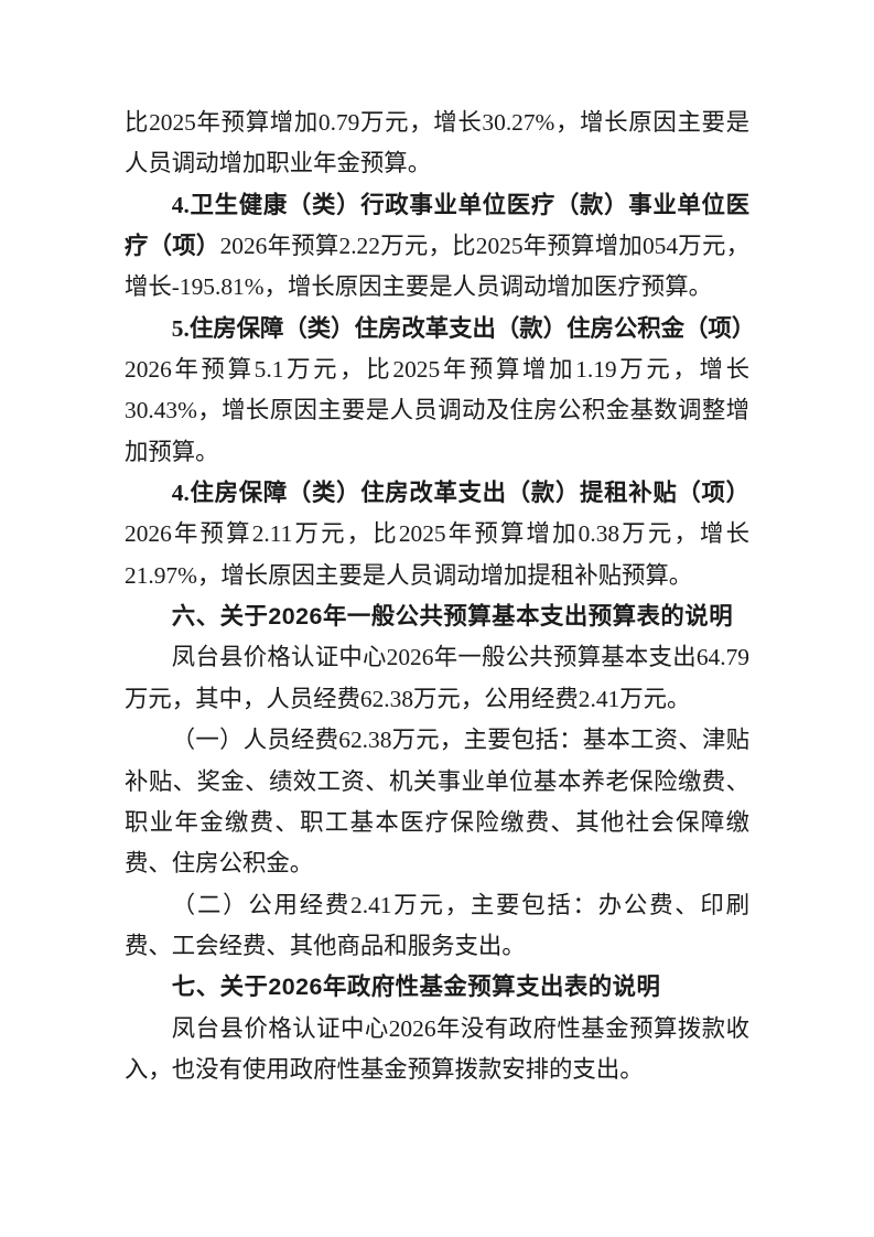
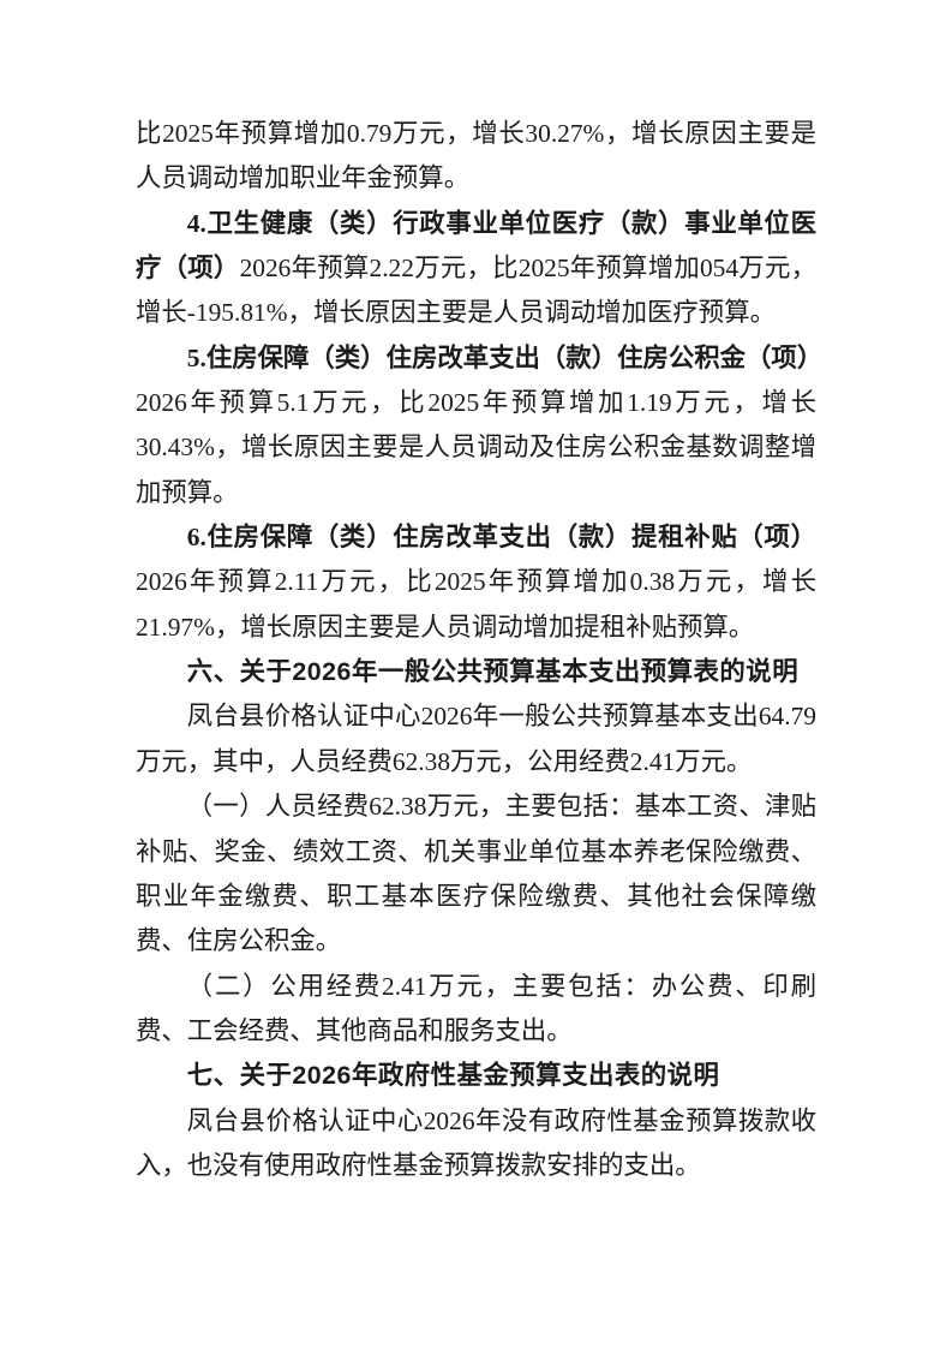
  比2025年预算增加0.79万元，增长30.27%，增长原因主要是人员调动增加职业年金预算。
  4.卫生健康（类）行政事业单位医疗（款）事业单位医疗（项）2026年预算2.22万元，比2025年预算增加054万元，增长-195.81%，增长原因主要是人员调动增加医疗预算。
  5.住房保障（类）住房改革支出（款）住房公积金（项）2026年预算5.1万元，比2025年预算增加1.19万元，增长30.43%，增长原因主要是人员调动及住房公积金基数调整增加预算。
- 4.住房保障（类）住房改革支出（款）提租补贴（项）2026年预算2.11万元，比2025年预算增加0.38万元，增长21.97%，增长原因主要是人员调动增加提租补贴预算。
+ 6.住房保障（类）住房改革支出（款）提租补贴（项）2026年预算2.11万元，比2025年预算增加0.38万元，增长21.97%，增长原因主要是人员调动增加提租补贴预算。
  六、关于2026年一般公共预算基本支出预算表的说明
  凤台县价格认证中心2026年一般公共预算基本支出64.79万元，其中，人员经费62.38万元，公用经费2.41万元。
  （一）人员经费62.38万元，主要包括：基本工资、津贴补贴、奖金、绩效工资、机关事业单位基本养老保险缴费、职业年金缴费、职工基本医疗保险缴费、其他社会保障缴费、住房公积金。
  （二）公用经费2.41万元，主要包括：办公费、印刷费、工会经费、其他商品和服务支出。
  七、关于2026年政府性基金预算支出表的说明
  凤台县价格认证中心2026年没有政府性基金预算拨款收入，也没有使用政府性基金预算拨款安排的支出。
